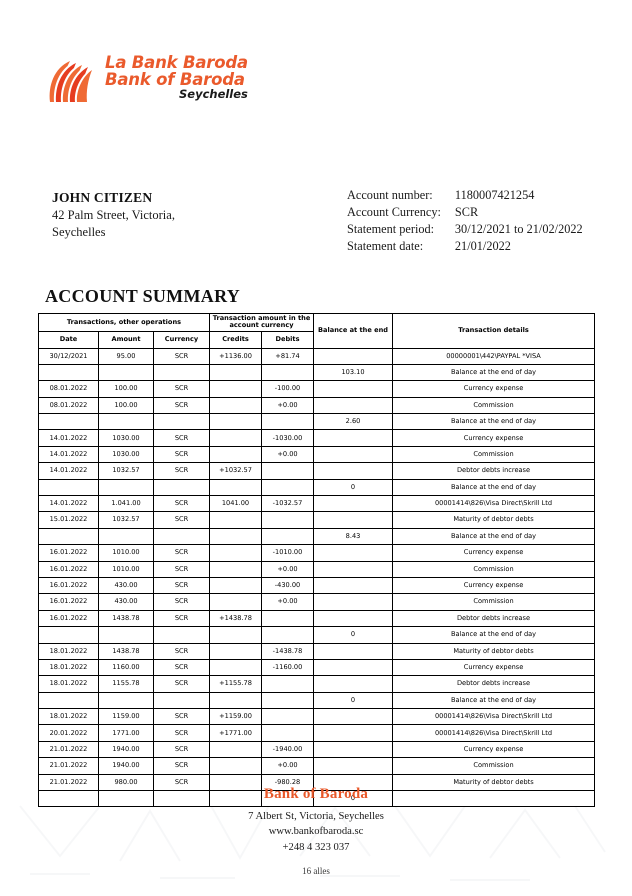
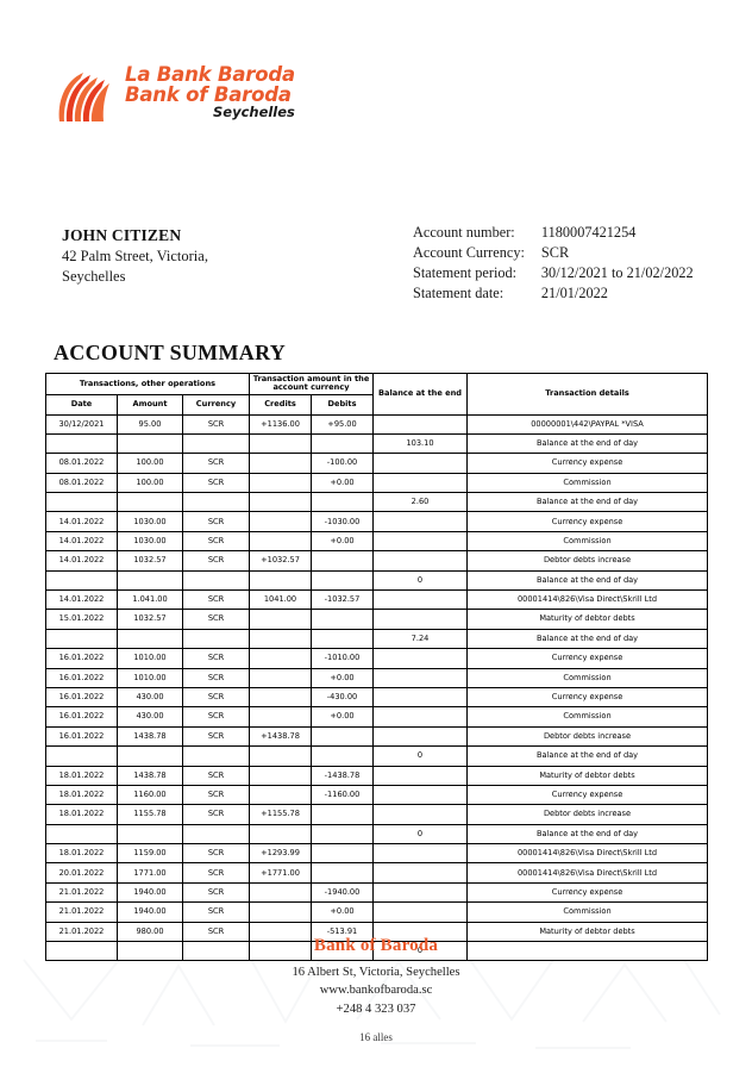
  La Bank Baroda
  Bank of Baroda
  Seychelles
  JOHN CITIZEN
  42 Palm Street, Victoria,
  Seychelles
  Account number:	1180007421254
  Account Currency:	SCR
  Statement period:	30/12/2021 to 21/02/2022
  Statement date:	21/01/2022
  ACCOUNT SUMMARY
  Transactions, other operations	Transaction amount in the account currency	Balance at the end	Transaction details
  Date	Amount	Currency	Credits	Debits
- 30/12/2021	95.00	SCR	+1136.00	+81.74		00000001\442\PAYPAL *VISA
+ 30/12/2021	95.00	SCR	+1136.00	+95.00		00000001\442\PAYPAL *VISA
  					103.10	Balance at the end of day
  08.01.2022	100.00	SCR		-100.00		Currency expense
  08.01.2022	100.00	SCR		+0.00		Commission
  					2.60	Balance at the end of day
  14.01.2022	1030.00	SCR		-1030.00		Currency expense
  14.01.2022	1030.00	SCR		+0.00		Commission
  14.01.2022	1032.57	SCR	+1032.57			Debtor debts increase
  					0	Balance at the end of day
  14.01.2022	1.041.00	SCR	1041.00	-1032.57		00001414\826\Visa Direct\Skrill Ltd
  15.01.2022	1032.57	SCR				Maturity of debtor debts
- 					8.43	Balance at the end of day
+ 					7.24	Balance at the end of day
  16.01.2022	1010.00	SCR		-1010.00		Currency expense
  16.01.2022	1010.00	SCR		+0.00		Commission
  16.01.2022	430.00	SCR		-430.00		Currency expense
  16.01.2022	430.00	SCR		+0.00		Commission
  16.01.2022	1438.78	SCR	+1438.78			Debtor debts increase
  					0	Balance at the end of day
  18.01.2022	1438.78	SCR		-1438.78		Maturity of debtor debts
  18.01.2022	1160.00	SCR		-1160.00		Currency expense
  18.01.2022	1155.78	SCR	+1155.78			Debtor debts increase
  					0	Balance at the end of day
- 18.01.2022	1159.00	SCR	+1159.00			00001414\826\Visa Direct\Skrill Ltd
+ 18.01.2022	1159.00	SCR	+1293.99			00001414\826\Visa Direct\Skrill Ltd
  20.01.2022	1771.00	SCR	+1771.00			00001414\826\Visa Direct\Skrill Ltd
  21.01.2022	1940.00	SCR		-1940.00		Currency expense
  21.01.2022	1940.00	SCR		+0.00		Commission
- 21.01.2022	980.00	SCR		-980.28		Maturity of debtor debts
+ 21.01.2022	980.00	SCR		-513.91		Maturity of debtor debts
  					0
  Bank of Baroda
- 7 Albert St, Victoria, Seychelles
+ 16 Albert St, Victoria, Seychelles
  www.bankofbaroda.sc
  +248 4 323 037
  16 alles
